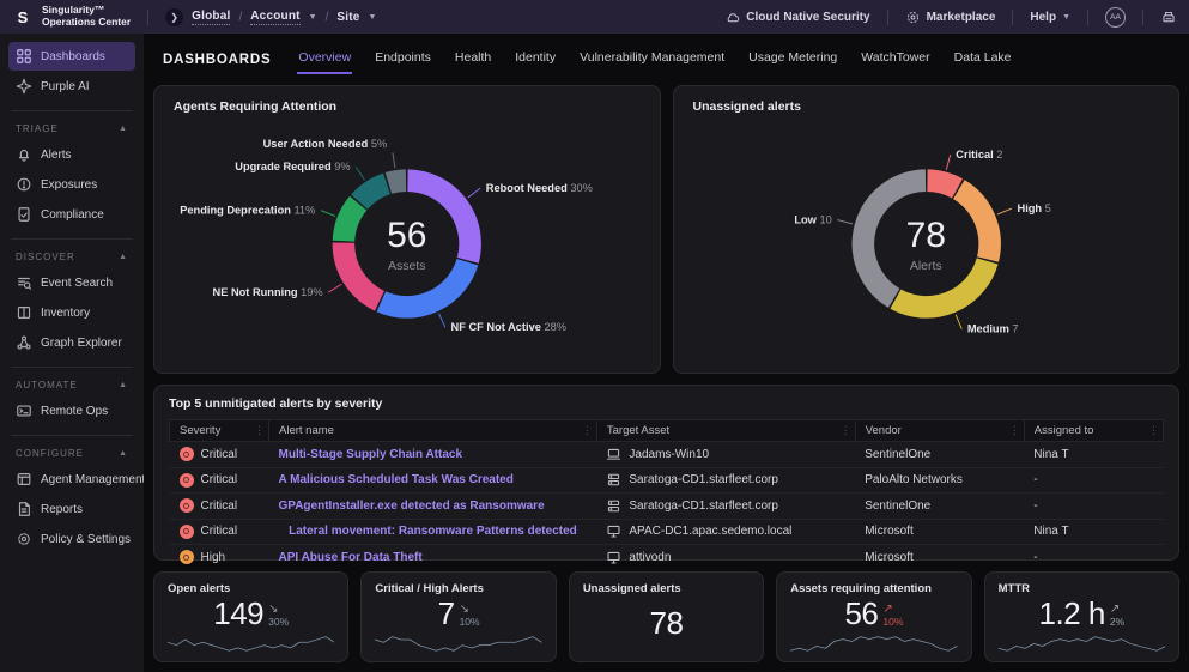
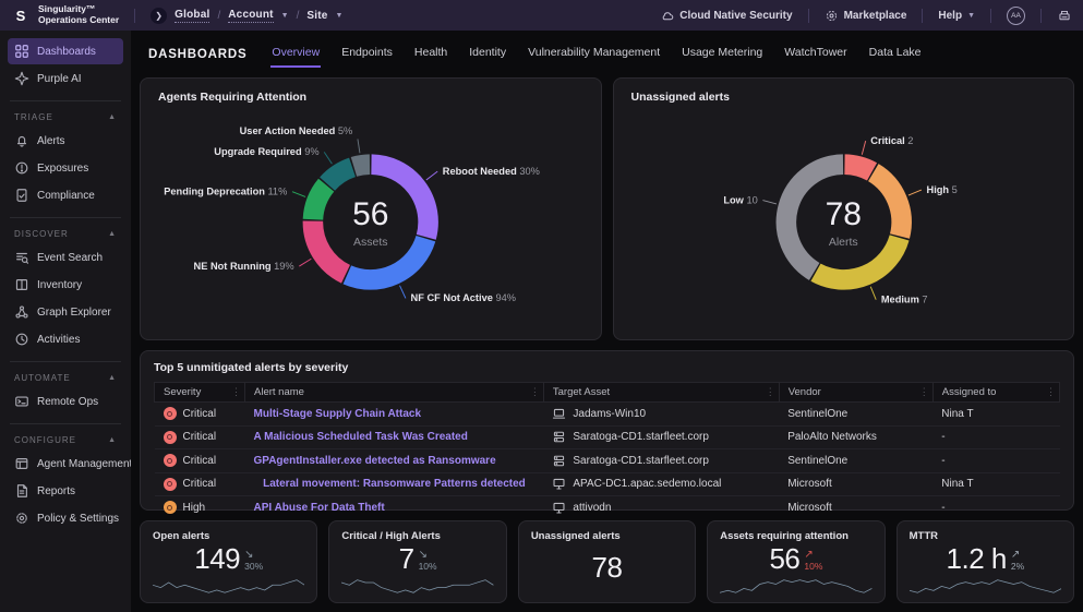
  S
  Singularity™
  Operations Center
  ❯
  Global
  /
  Account
  /
  Site
  Cloud Native Security
  Marketplace
  Help
  Dashboards
  Purple AI
  TRIAGE
  Alerts
  Exposures
  Compliance
  DISCOVER
  Event Search
  Inventory
  Graph Explorer
+ Activities
  AUTOMATE
  Remote Ops
  CONFIGURE
  Agent Management
  Reports
  Policy & Settings
  DASHBOARDS
  Overview
  Endpoints
  Health
  Identity
  Vulnerability Management
  Usage Metering
  WatchTower
  Data Lake
  Agents Requiring Attention
  Reboot Needed 30%
- NF CF Not Active 28%
+ NF CF Not Active 94%
  NE Not Running 19%
  Pending Deprecation 11%
  Upgrade Required 9%
  User Action Needed 5%
  56
  Assets
  Unassigned alerts
  Critical 2
  High 5
  Medium 7
  Low 10
  78
  Alerts
  Top 5 unmitigated alerts by severity
  Severity ⋮	Alert name ⋮	Target Asset ⋮	Vendor ⋮	Assigned to ⋮
  Critical	Multi-Stage Supply Chain Attack	Jadams-Win10	SentinelOne	Nina T
  Critical	A Malicious Scheduled Task Was Created	Saratoga-CD1.starfleet.corp	PaloAlto Networks	-
  Critical	GPAgentInstaller.exe detected as Ransomware	Saratoga-CD1.starfleet.corp	SentinelOne	-
  Critical	Lateral movement: Ransomware Patterns detected	APAC-DC1.apac.sedemo.local	Microsoft	Nina T
  High	API Abuse For Data Theft	attivodn	Microsoft	-
  Open alerts
  149
  ↘
  30%
  Critical / High Alerts
  7
  ↘
  10%
  Unassigned alerts
  78
  Assets requiring attention
  56
  ↗
  10%
  MTTR
  1.2 h
  ↗
  2%
